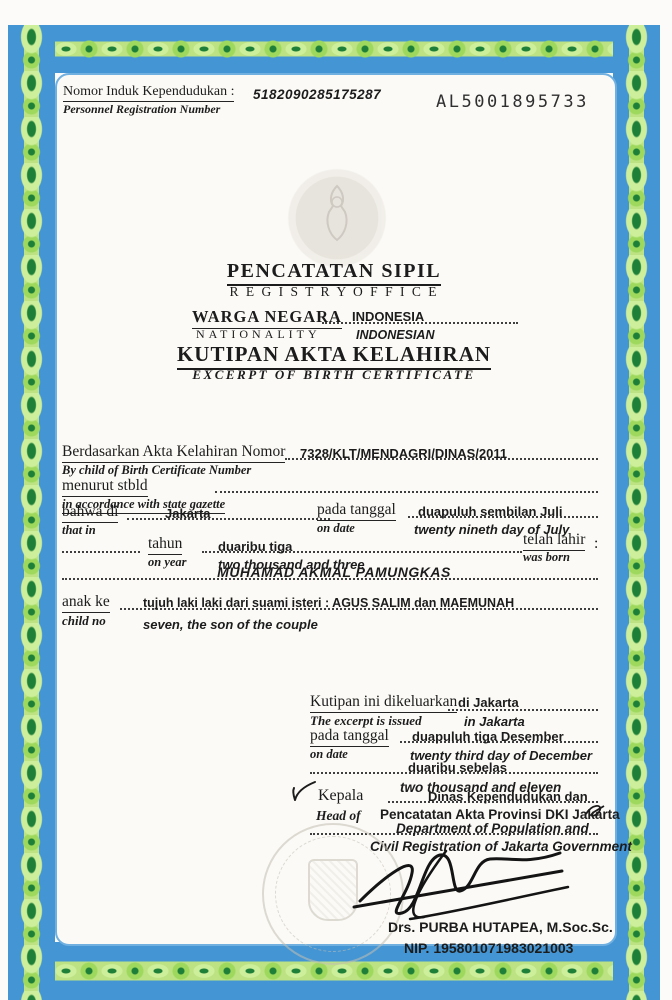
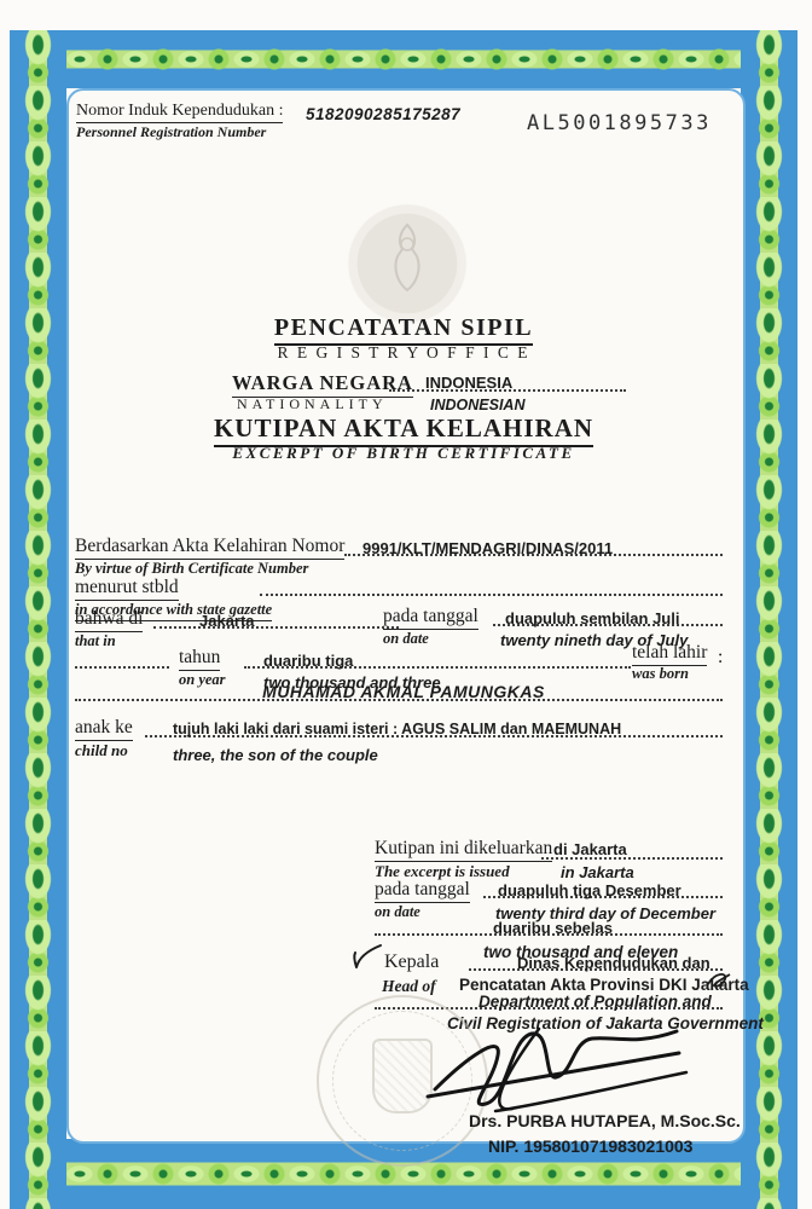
  Nomor Induk Kependudukan :
  Personnel Registration Number
  5182090285175287
  AL5001895733
  PENCATATAN SIPIL
  R E G I S T R Y O F F I C E
  WARGA NEGARA
  NATIONALITY
  INDONESIA
  INDONESIAN
  KUTIPAN AKTA KELAHIRAN
  EXCERPT OF BIRTH CERTIFICATE
  Berdasarkan Akta Kelahiran Nomor
- By child of Birth Certificate Number
+ By virtue of Birth Certificate Number
- 7328/KLT/MENDAGRI/DINAS/2011
+ 9991/KLT/MENDAGRI/DINAS/2011
  menurut stbld
  in accordance with state gazette
  bahwa di
  that in
  Jakarta
  pada tanggal
  on date
  duapuluh sembilan Juli
  twenty nineth day of July
  tahun
  on year
  duaribu tiga
  two thousand and three
  telah lahir
  :
  was born
  MUHAMAD AKMAL PAMUNGKAS
  anak ke
  child no
  tujuh laki laki dari suami isteri : AGUS SALIM dan MAEMUNAH
- seven, the son of the couple
+ three, the son of the couple
  Kutipan ini dikeluarkan
  The excerpt is issued
  di Jakarta
  in Jakarta
  pada tanggal
  on date
  duapuluh tiga Desember
  twenty third day of December
  duaribu sebelas
  two thousand and eleven
  Kepala
  Head of
  Dinas Kependudukan dan
  Pencatatan Akta Provinsi DKI Jakarta
  Department of Population and
  Civil Registration of Jakarta Government
  Drs. PURBA HUTAPEA, M.Soc.Sc.
  NIP. 195801071983021003
